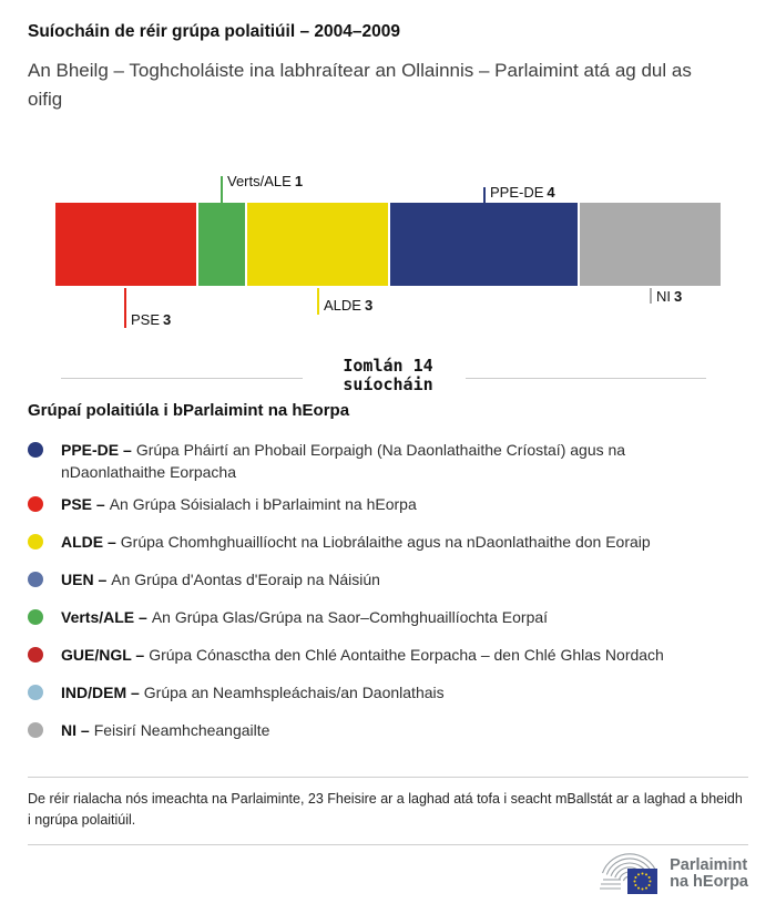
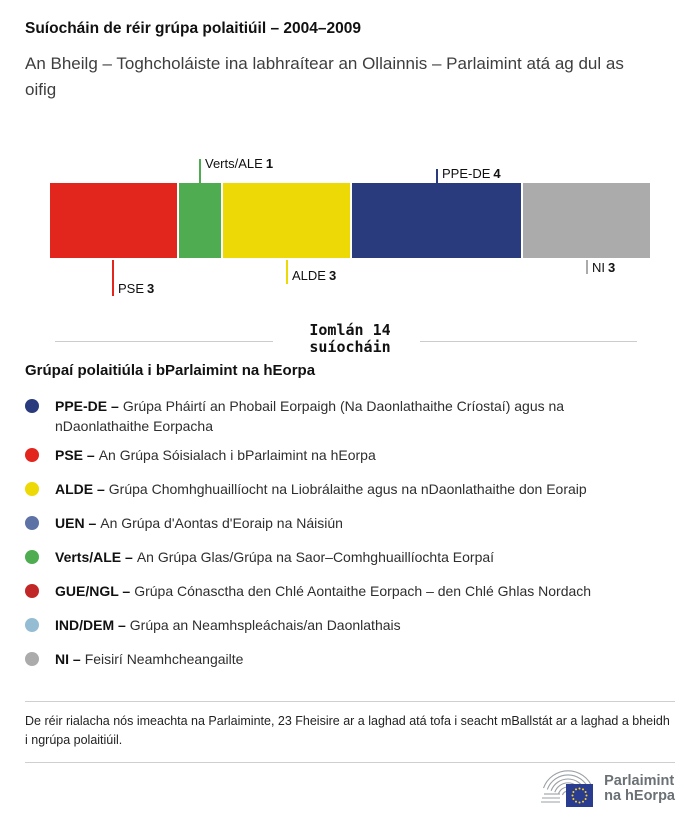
  Suíocháin de réir grúpa polaitiúil – 2004–2009
  An Bheilg – Toghcholáiste ina labhraítear an Ollainnis – Parlaimint atá ag dul as oifig
  PSE 3
  Verts/ALE 1
  ALDE 3
  PPE-DE 4
  NI 3
  Iomlán 14
  suíocháin
  Grúpaí polaitiúla i bParlaimint na hEorpa
  PPE-DE – Grúpa Pháirtí an Phobail Eorpaigh (Na Daonlathaithe Críostaí) agus na nDaonlathaithe Eorpacha
  PSE – An Grúpa Sóisialach i bParlaimint na hEorpa
  ALDE – Grúpa Chomhghuaillíocht na Liobrálaithe agus na nDaonlathaithe don Eoraip
  UEN – An Grúpa d'Aontas d'Eoraip na Náisiún
  Verts/ALE – An Grúpa Glas/Grúpa na Saor–Comhghuaillíochta Eorpaí
- GUE/NGL – Grúpa Cónasctha den Chlé Aontaithe Eorpacha – den Chlé Ghlas Nordach
+ GUE/NGL – Grúpa Cónasctha den Chlé Aontaithe Eorpach – den Chlé Ghlas Nordach
  IND/DEM – Grúpa an Neamhspleáchais/an Daonlathais
  NI – Feisirí Neamhcheangailte
  De réir rialacha nós imeachta na Parlaiminte, 23 Fheisire ar a laghad atá tofa i seacht mBallstát ar a laghad a bheidh i ngrúpa polaitiúil.
  Parlaimint
  na hEorpa
